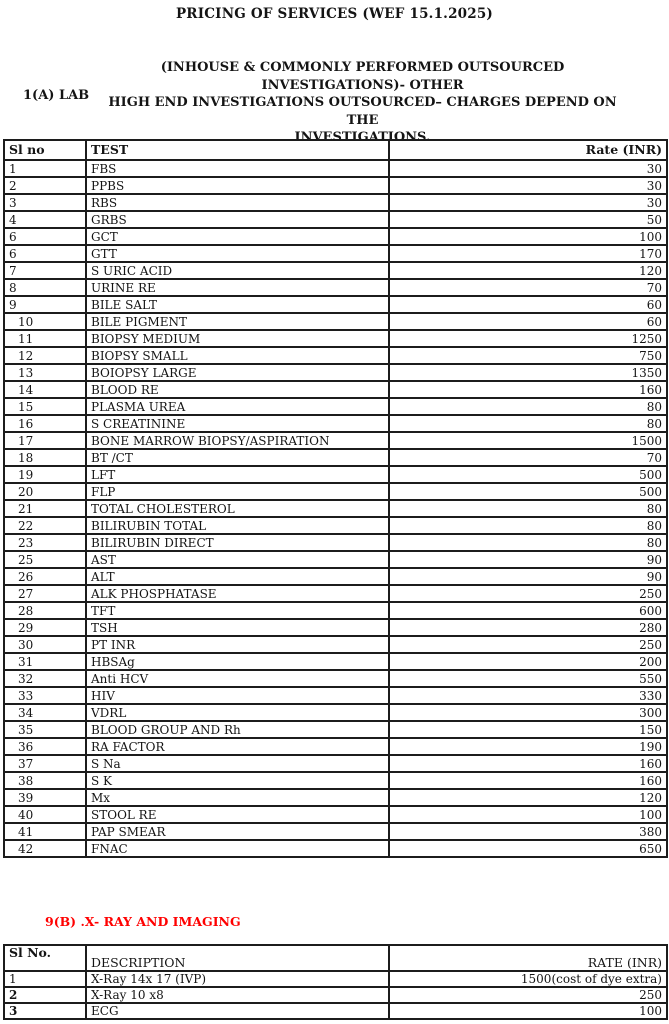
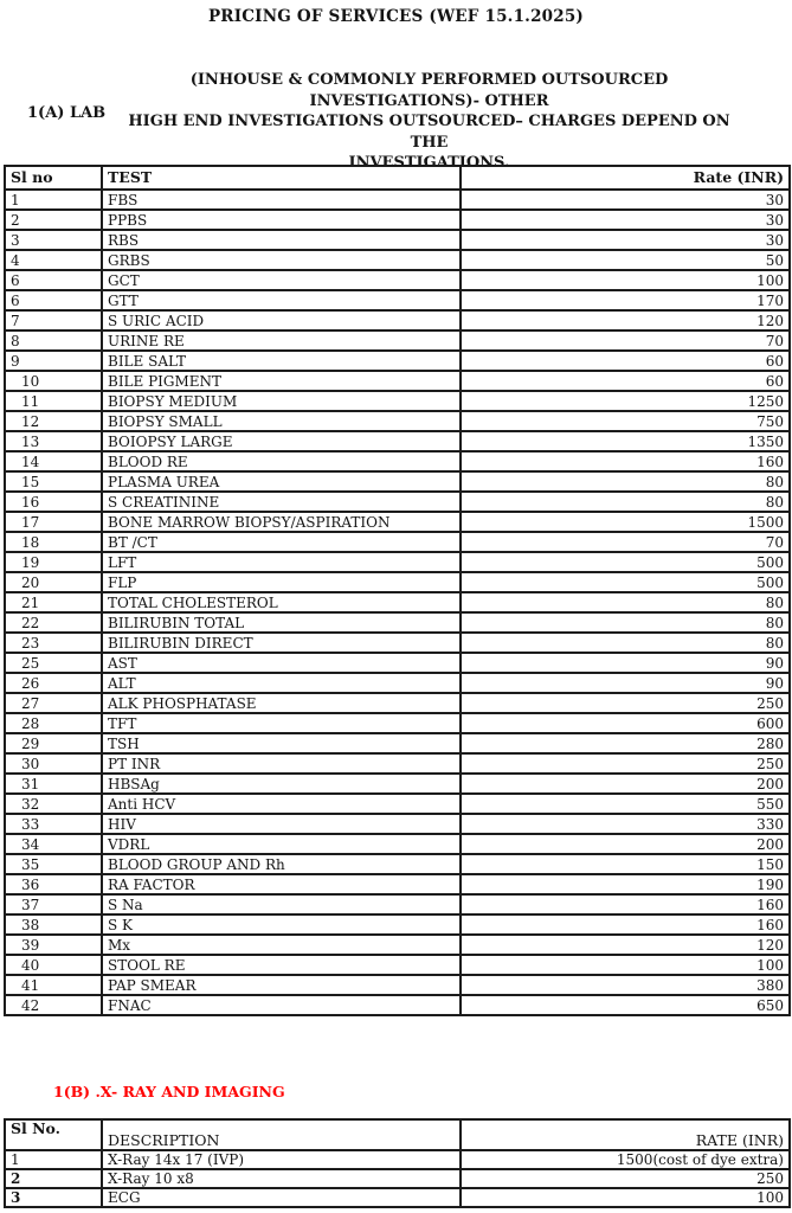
  PRICING OF SERVICES (WEF 15.1.2025)
  1(A) LAB
  (INHOUSE & COMMONLY PERFORMED OUTSOURCED INVESTIGATIONS)- OTHER
  HIGH END INVESTIGATIONS OUTSOURCED– CHARGES DEPEND ON THE
  INVESTIGATIONS.
  Sl no	TEST	Rate (INR)
  1	FBS	30
  2	PPBS	30
  3	RBS	30
  4	GRBS	50
  6	GCT	100
  6	GTT	170
  7	S URIC ACID	120
  8	URINE RE	70
  9	BILE SALT	60
  10	BILE PIGMENT	60
  11	BIOPSY MEDIUM	1250
  12	BIOPSY SMALL	750
  13	BOIOPSY LARGE	1350
  14	BLOOD RE	160
  15	PLASMA UREA	80
  16	S CREATININE	80
  17	BONE MARROW BIOPSY/ASPIRATION	1500
  18	BT /CT	70
  19	LFT	500
  20	FLP	500
  21	TOTAL CHOLESTEROL	80
  22	BILIRUBIN TOTAL	80
  23	BILIRUBIN DIRECT	80
  25	AST	90
  26	ALT	90
  27	ALK PHOSPHATASE	250
  28	TFT	600
  29	TSH	280
  30	PT INR	250
  31	HBSAg	200
  32	Anti HCV	550
  33	HIV	330
- 34	VDRL	300
+ 34	VDRL	200
  35	BLOOD GROUP AND Rh	150
  36	RA FACTOR	190
  37	S Na	160
  38	S K	160
  39	Mx	120
  40	STOOL RE	100
  41	PAP SMEAR	380
  42	FNAC	650
- 9(B) .X- RAY AND IMAGING
+ 1(B) .X- RAY AND IMAGING
  Sl No.	DESCRIPTION	RATE (INR)
  1	X-Ray 14x 17 (IVP)	1500(cost of dye extra)
  2	X-Ray 10 x8	250
  3	ECG	100
